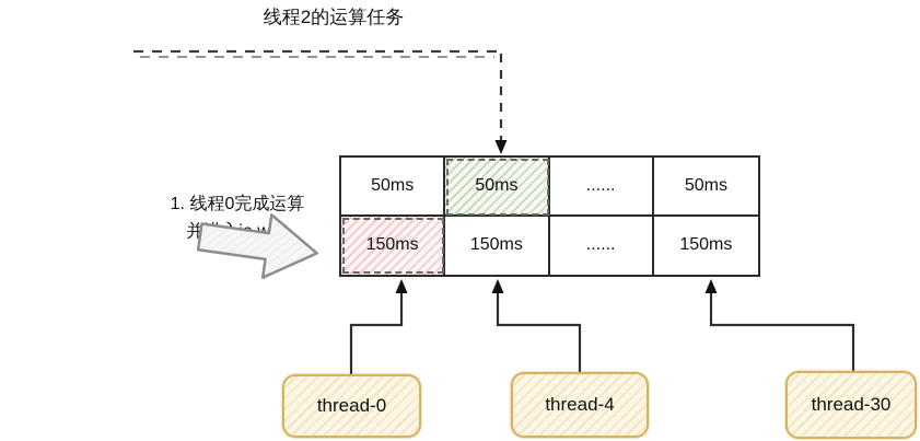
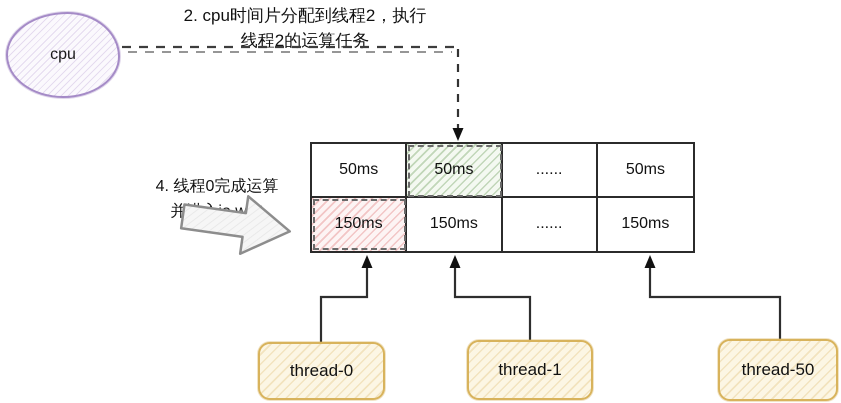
+ cpu
+ 2. cpu时间片分配到线程2，执行
  线程2的运算任务
- 1. 线程0完成运算
+ 4. 线程0完成运算
  50ms
  50ms
  ......
  50ms
  150ms
  150ms
  ......
  150ms
  thread-0
- thread-4
+ thread-1
- thread-30
+ thread-50
